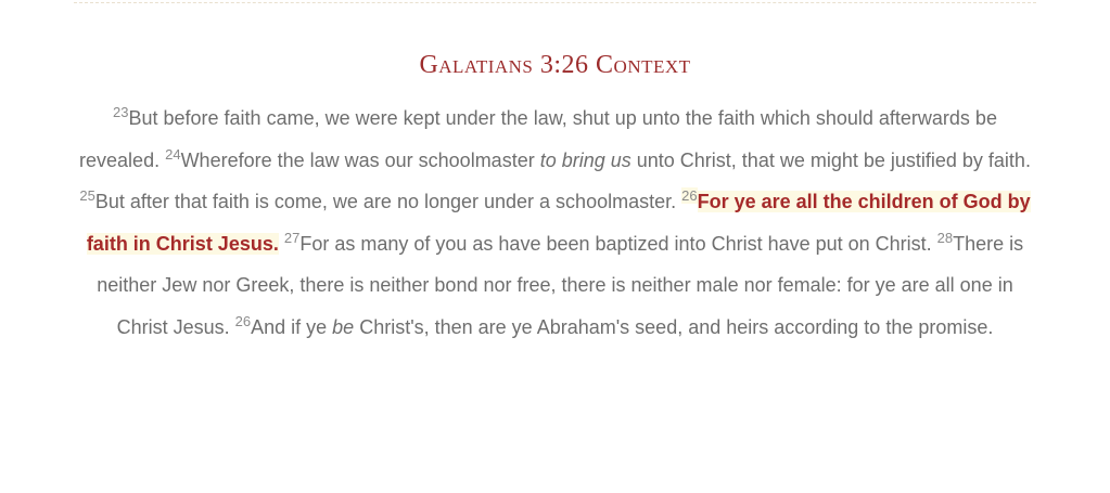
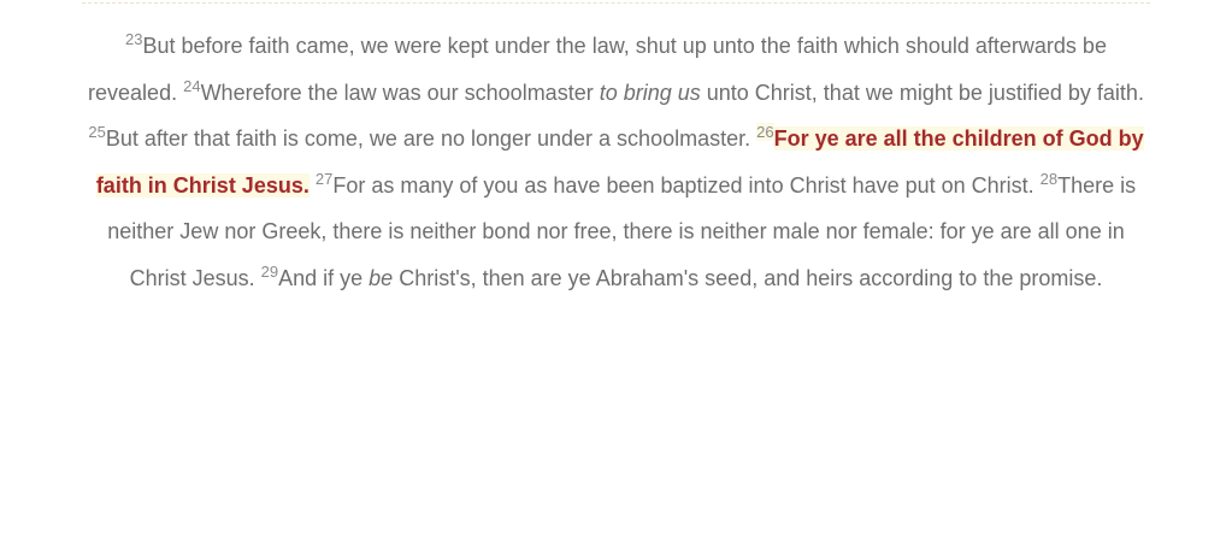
- Galatians 3:26 Context
- 23But before faith came, we were kept under the law, shut up unto the faith which should afterwards be revealed. 24Wherefore the law was our schoolmaster to bring us unto Christ, that we might be justified by faith. 25But after that faith is come, we are no longer under a schoolmaster. 26For ye are all the children of God by faith in Christ Jesus. 27For as many of you as have been baptized into Christ have put on Christ. 28There is neither Jew nor Greek, there is neither bond nor free, there is neither male nor female: for ye are all one in Christ Jesus. 26And if ye be Christ's, then are ye Abraham's seed, and heirs according to the promise.
+ 23But before faith came, we were kept under the law, shut up unto the faith which should afterwards be revealed. 24Wherefore the law was our schoolmaster to bring us unto Christ, that we might be justified by faith. 25But after that faith is come, we are no longer under a schoolmaster. 26For ye are all the children of God by faith in Christ Jesus. 27For as many of you as have been baptized into Christ have put on Christ. 28There is neither Jew nor Greek, there is neither bond nor free, there is neither male nor female: for ye are all one in Christ Jesus. 29And if ye be Christ's, then are ye Abraham's seed, and heirs according to the promise.
